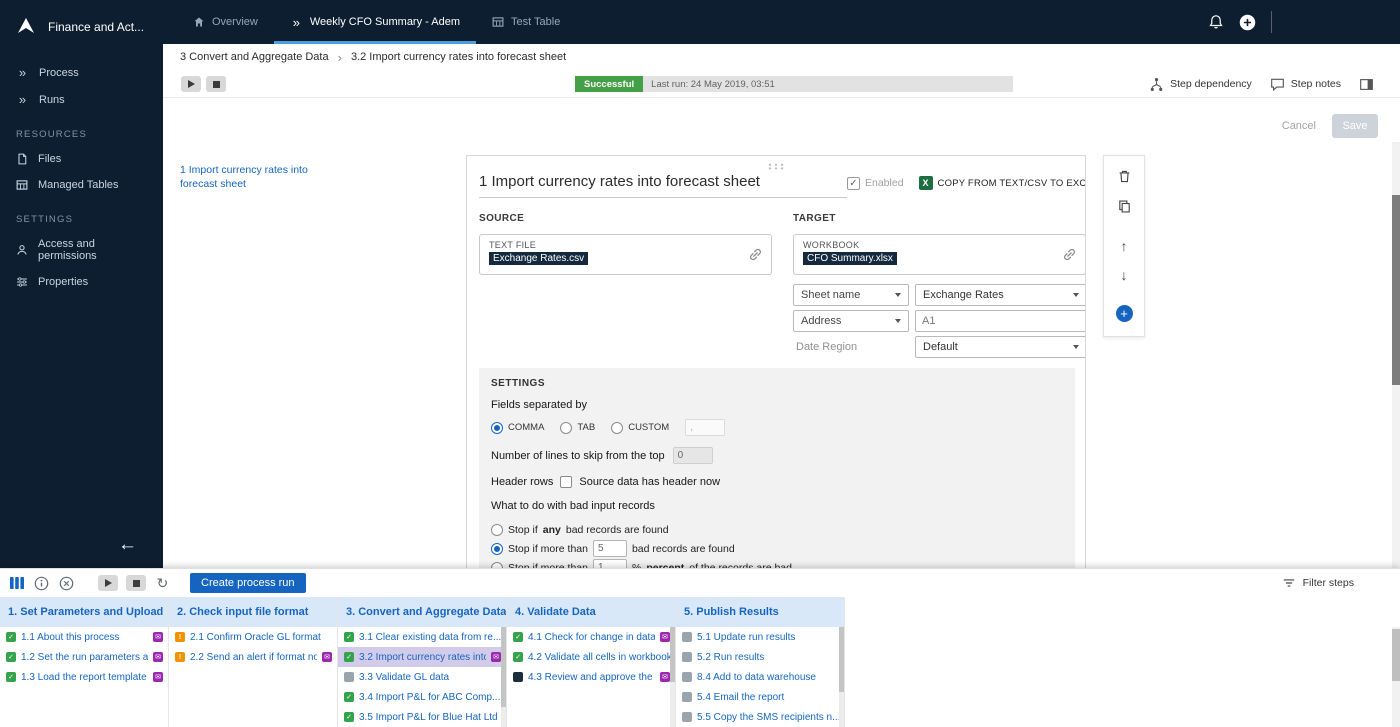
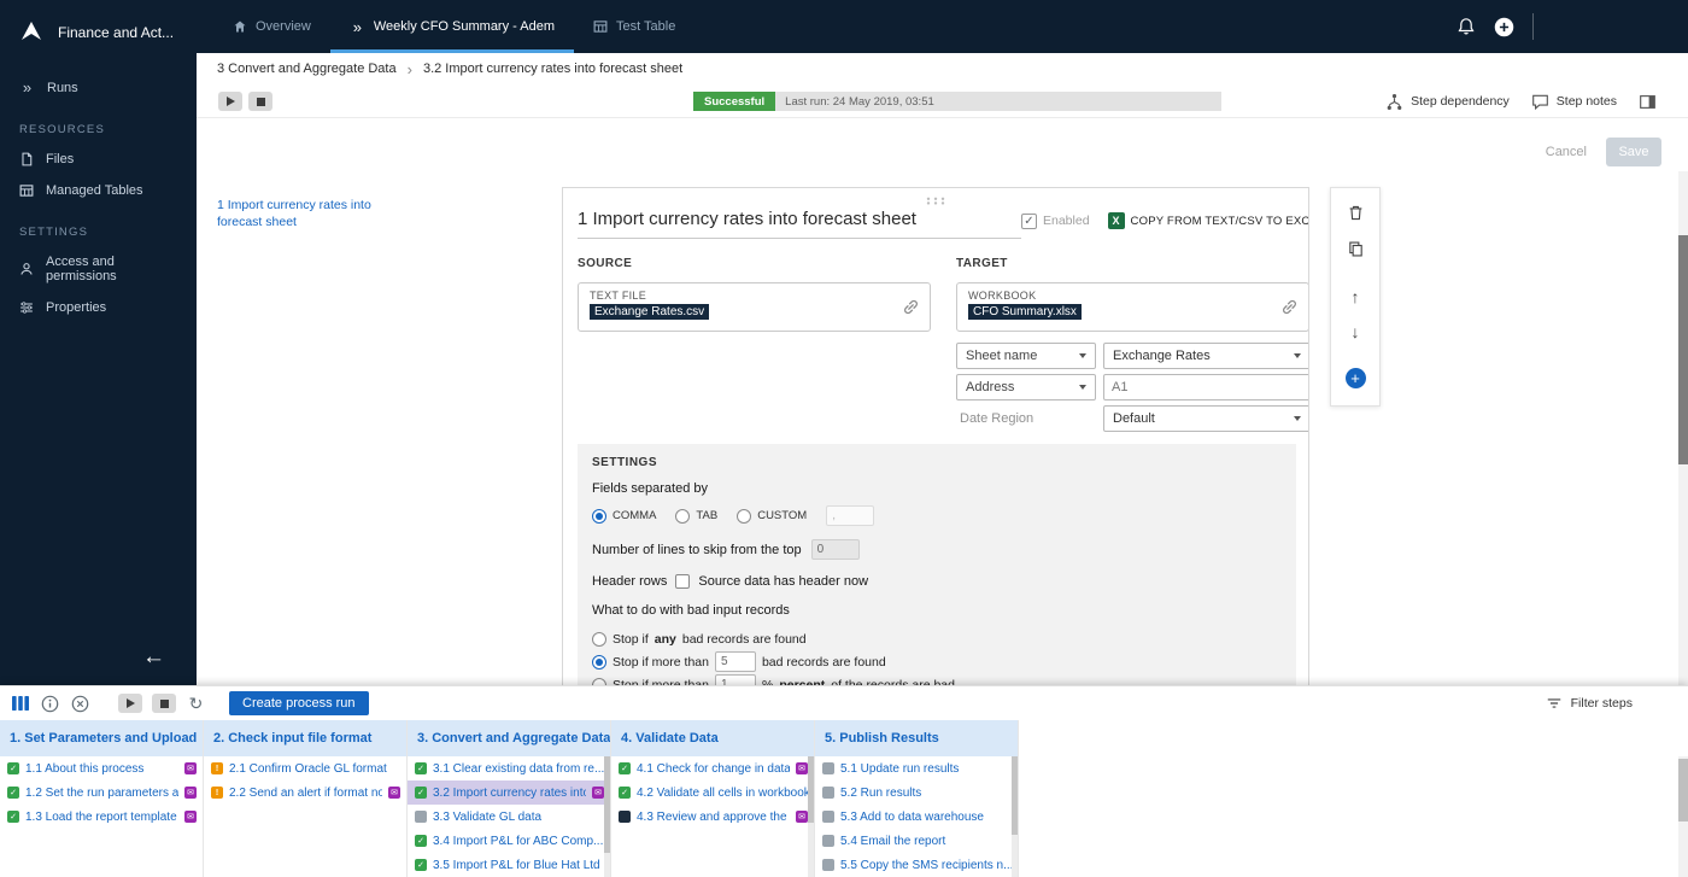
  Finance and Act...
- Process
  Runs
  RESOURCES
  Files
  Managed Tables
  SETTINGS
  Access and permissions
  Properties
  Overview
  Weekly CFO Summary - Adem
  Test Table
  3 Convert and Aggregate Data
  3.2 Import currency rates into forecast sheet
  Successful
  Last run: 24 May 2019, 03:51
  Step dependency
  Step notes
  Cancel
  Save
  1 Import currency rates into forecast sheet
  1 Import currency rates into forecast sheet
  Enabled
  COPY FROM TEXT/CSV TO EXC
  SOURCE
  TARGET
  TEXT FILE
  Exchange Rates.csv
  WORKBOOK
  CFO Summary.xlsx
  Sheet name
  Exchange Rates
  Address
  A1
  Date Region
  Default
  SETTINGS
  Fields separated by
  COMMA
  TAB
  CUSTOM
  ,
  Number of lines to skip from the top
  0
  Header rows
  Source data has header now
  What to do with bad input records
  Stop if
  any
  bad records are found
  Stop if more than
  5
  bad records are found
  Create process run
  Filter steps
  1. Set Parameters and Upload
  1.1 About this process
  1.2 Set the run parameters a
  1.3 Load the report template
  2. Check input file format
  2.1 Confirm Oracle GL format
  2.2 Send an alert if format no
  3. Convert and Aggregate Data
  3.1 Clear existing data from re...
  3.2 Import currency rates int
  3.3 Validate GL data
  3.4 Import P&L for ABC Comp...
  3.5 Import P&L for Blue Hat Ltd
  4. Validate Data
  4.1 Check for change in data
  4.2 Validate all cells in workboo
  4.3 Review and approve the
  5. Publish Results
  5.1 Update run results
  5.2 Run results
- 8.4 Add to data warehouse
+ 5.3 Add to data warehouse
  5.4 Email the report
  5.5 Copy the SMS recipients n..
